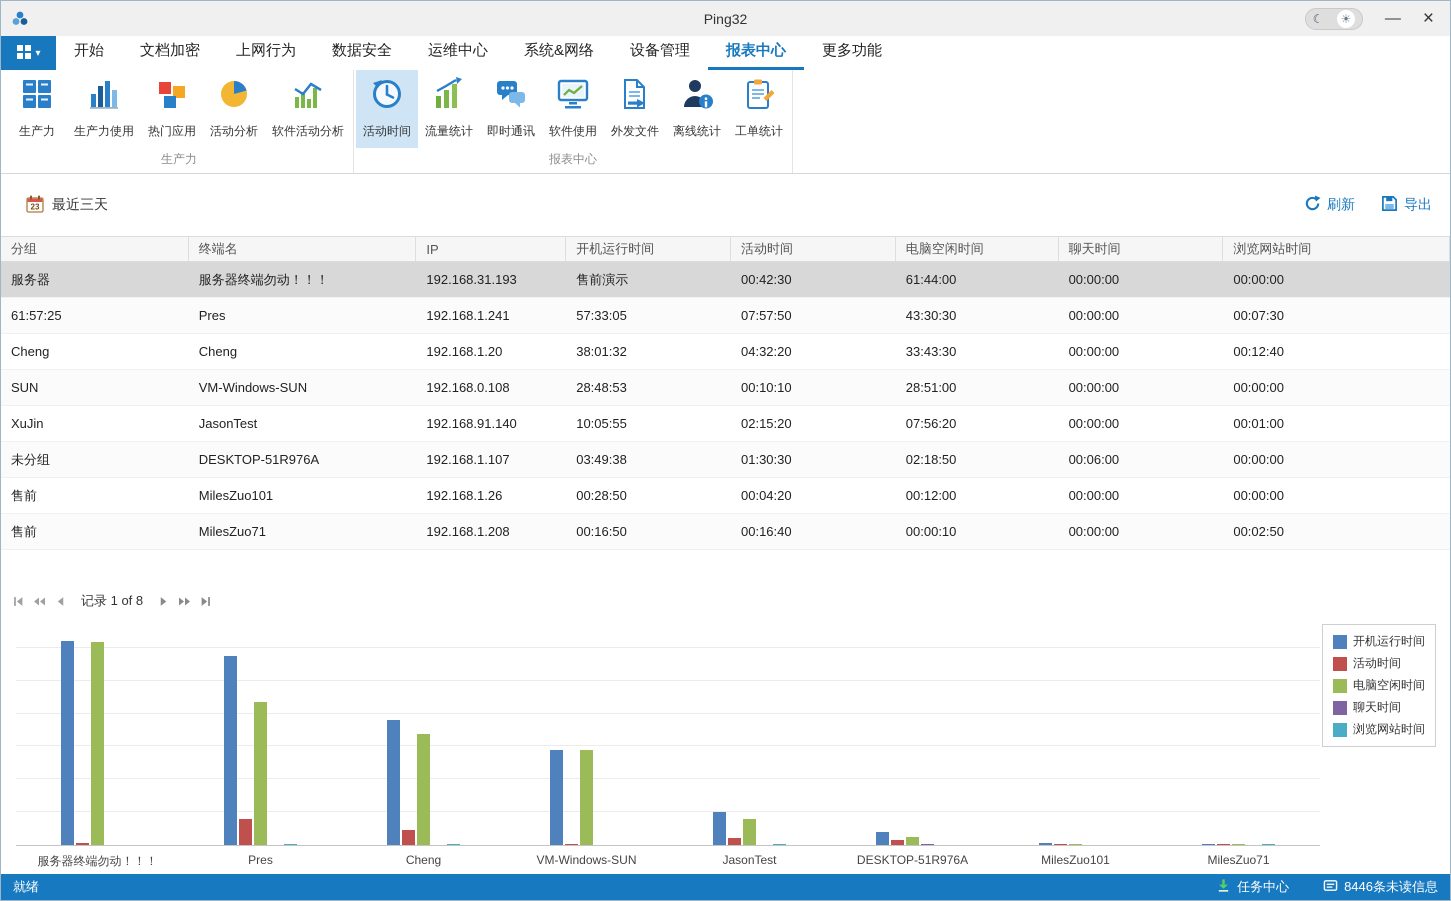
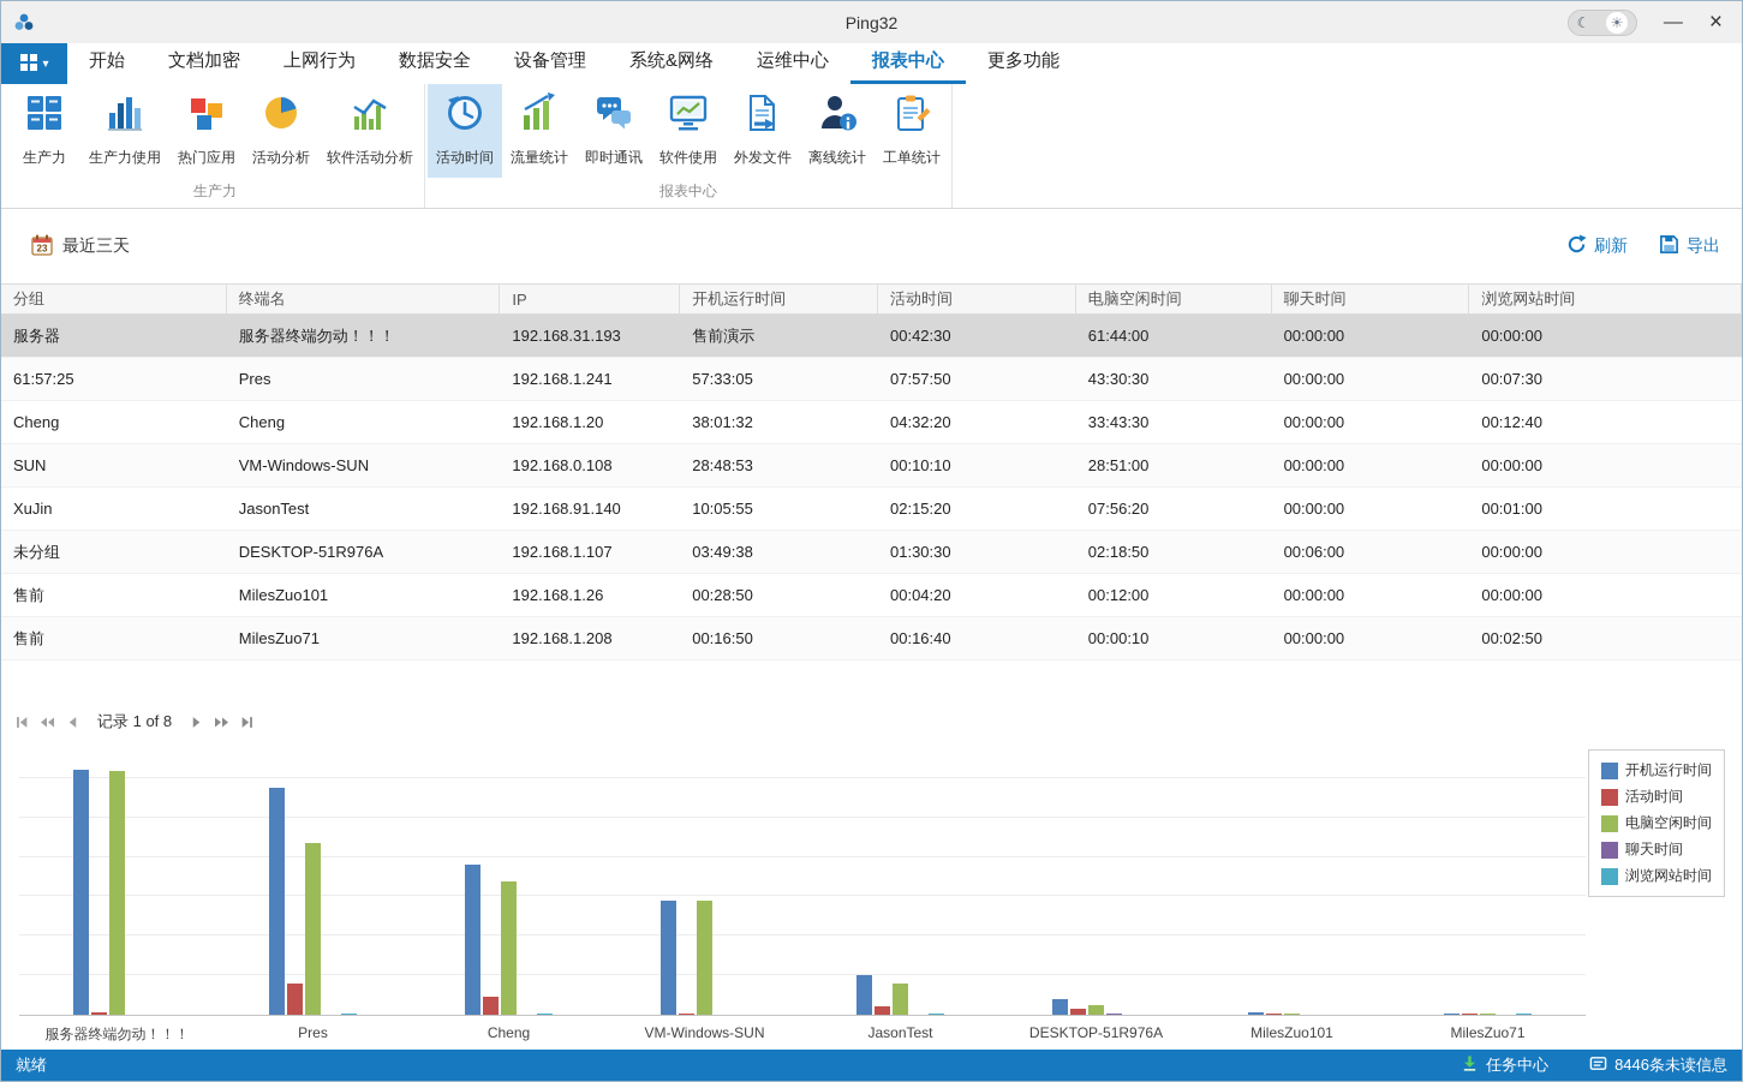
  Ping32
  ☾
  ☀
  —
  ×
  ▾
  开始
  文档加密
  上网行为
  数据安全
- 运维中心
+ 设备管理
  系统&网络
- 设备管理
+ 运维中心
  报表中心
  更多功能
  生产力
  生产力使用
  热门应用
  活动分析
  软件活动分析
  生产力
  活动时间
  流量统计
  即时通讯
  软件使用
  外发文件
  离线统计
  工单统计
  报表中心
  23
  最近三天
  刷新
  导出
  分组
  终端名
  IP
  开机运行时间
  活动时间
  电脑空闲时间
  聊天时间
  浏览网站时间
  服务器
  服务器终端勿动！！！
  192.168.31.193
  售前演示
  00:42:30
  61:44:00
  00:00:00
  00:00:00
  61:57:25
  Pres
  192.168.1.241
  57:33:05
  07:57:50
  43:30:30
  00:00:00
  00:07:30
  Cheng
  Cheng
  192.168.1.20
  38:01:32
  04:32:20
  33:43:30
  00:00:00
  00:12:40
  SUN
  VM-Windows-SUN
  192.168.0.108
  28:48:53
  00:10:10
  28:51:00
  00:00:00
  00:00:00
  XuJin
  JasonTest
  192.168.91.140
  10:05:55
  02:15:20
  07:56:20
  00:00:00
  00:01:00
  未分组
  DESKTOP-51R976A
  192.168.1.107
  03:49:38
  01:30:30
  02:18:50
  00:06:00
  00:00:00
  售前
  MilesZuo101
  192.168.1.26
  00:28:50
  00:04:20
  00:12:00
  00:00:00
  00:00:00
  售前
  MilesZuo71
  192.168.1.208
  00:16:50
  00:16:40
  00:00:10
  00:00:00
  00:02:50
  记录 1 of 8
  服务器终端勿动！！！
  Pres
  Cheng
  VM-Windows-SUN
  JasonTest
  DESKTOP-51R976A
  MilesZuo101
  MilesZuo71
  开机运行时间
  活动时间
  电脑空闲时间
  聊天时间
  浏览网站时间
  就绪
  任务中心
  8446条未读信息
